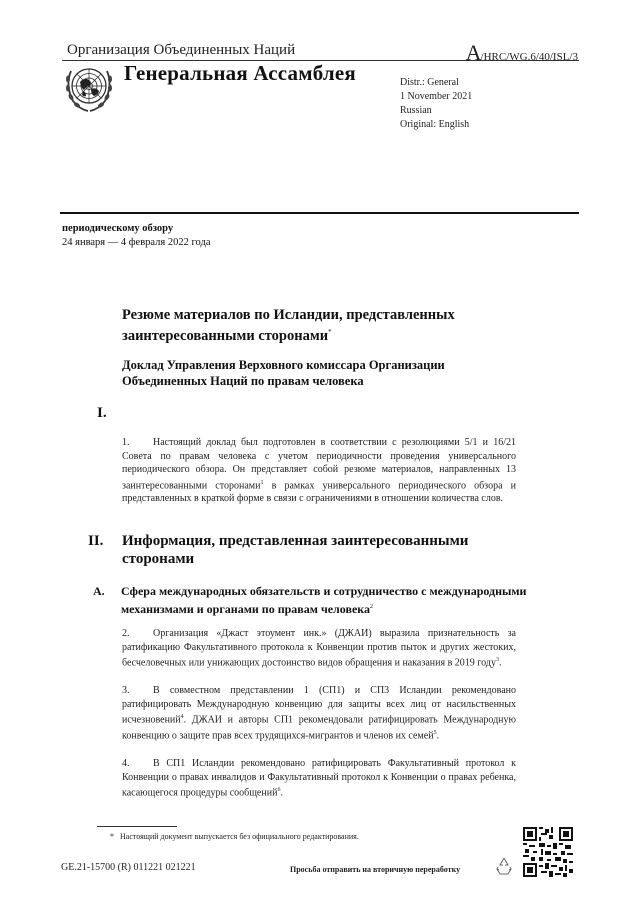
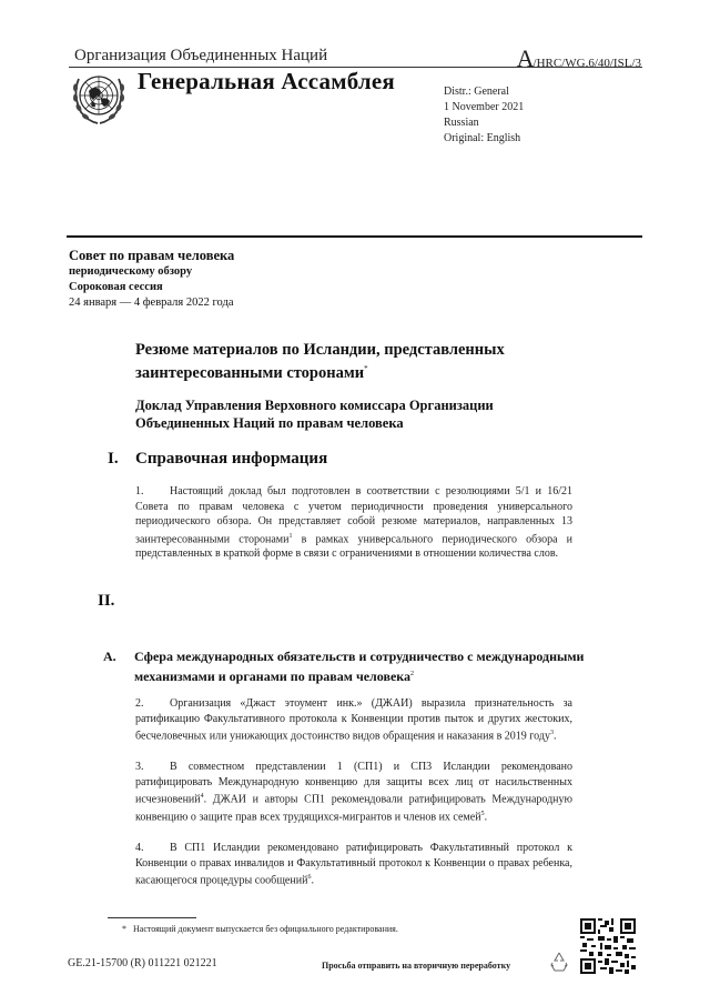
  Организация Объединенных Наций
  A/HRC/WG.6/40/ISL/3
  Генеральная Ассамблея
  Distr.: General
  1 November 2021
  Russian
  Original: English
+ Совет по правам человека
  периодическому обзору
+ Сороковая сессия
  24 января — 4 февраля 2022 года
  Резюме материалов по Исландии, представленных заинтересованными сторонами*
  Доклад Управления Верховного комиссара Организации Объединенных Наций по правам человека
  I.
+ Справочная информация
  1. Настоящий доклад был подготовлен в соответствии с резолюциями 5/1 и 16/21 Совета по правам человека с учетом периодичности проведения универсального периодического обзора. Он представляет собой резюме материалов, направленных 13 заинтересованными сторонами в рамках универсального периодического обзора и представленных в краткой форме в связи с ограничениями в отношении количества слов.
  II.
- Информация, представленная заинтересованными сторонами
  A.
  Сфера международных обязательств и сотрудничество с международными механизмами и органами по правам человека
  2. Организация «Джаст этоумент инк.» (ДЖАИ) выразила признательность за ратификацию Факультативного протокола к Конвенции против пыток и других жестоких, бесчеловечных или унижающих достоинство видов обращения и наказания в 2019 году .
  3. В совместном представлении 1 (СП1) и СП3 Исландии рекомендовано ратифицировать Международную конвенцию для защиты всех лиц от насильственных исчезновений . ДЖАИ и авторы СП1 рекомендовали ратифицировать Международную конвенцию о защите прав всех трудящихся-мигрантов и членов их семей .
  4. В СП1 Исландии рекомендовано ратифицировать Факультативный протокол к Конвенции о правах инвалидов и Факультативный протокол к Конвенции о правах ребенка, касающегося процедуры сообщений .
  * Настоящий документ выпускается без официального редактирования.
  GE.21-15700 (R) 011221 021221
  Просьба отправить на вторичную переработку
